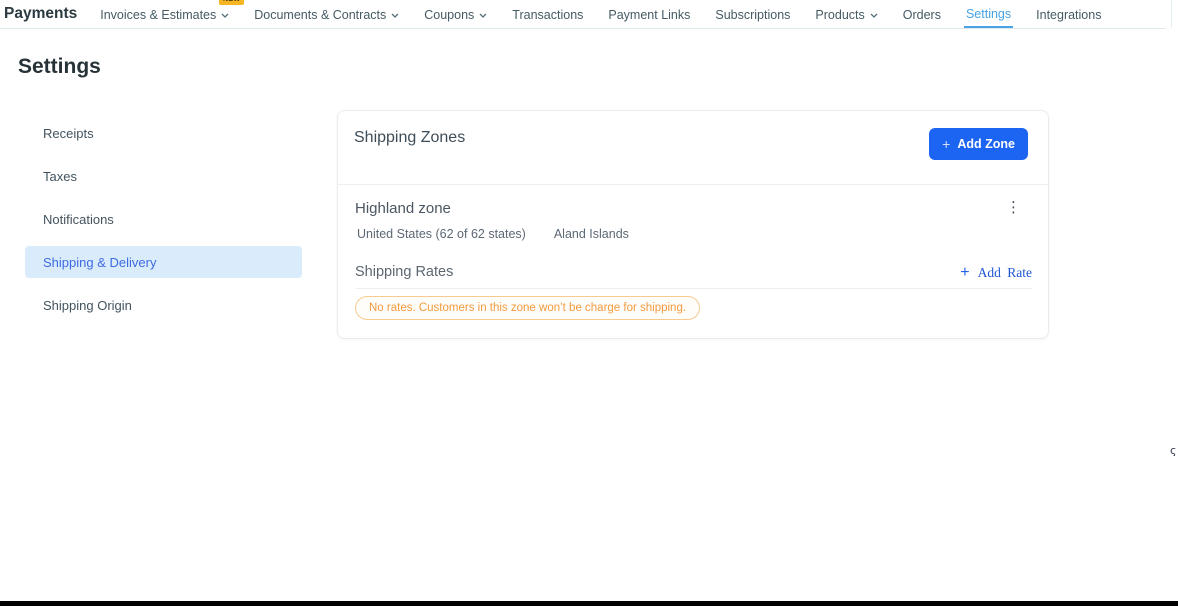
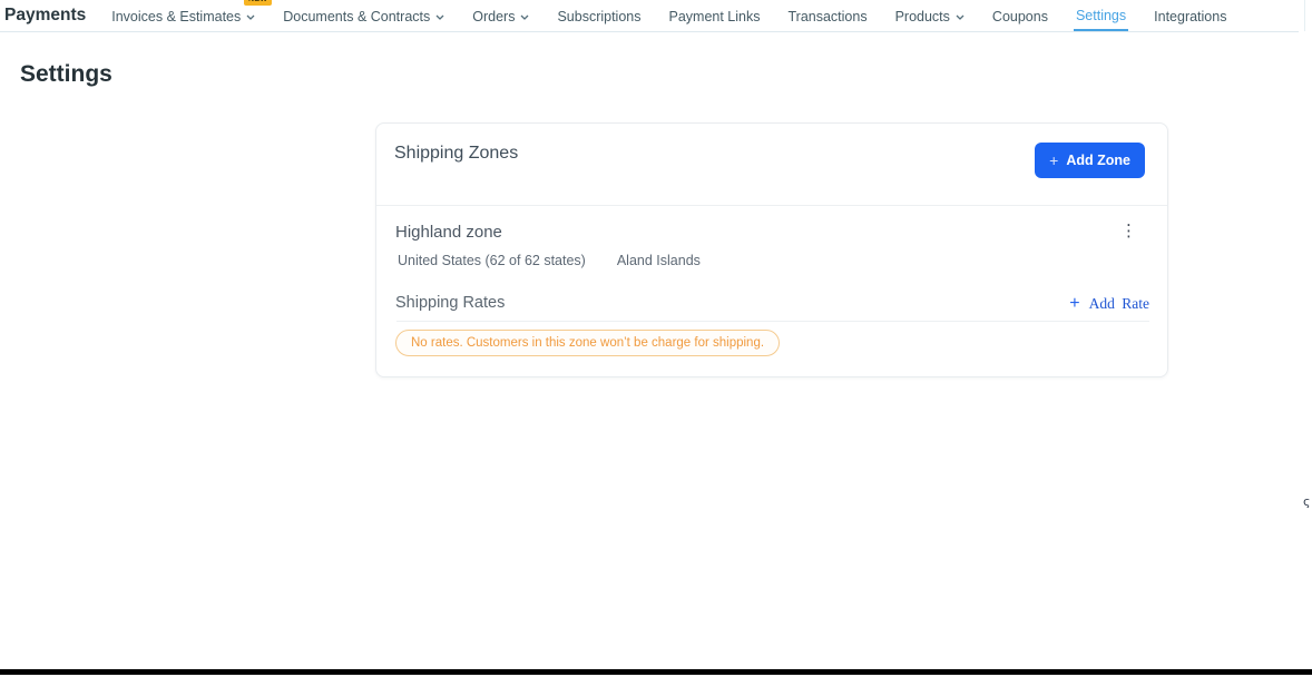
  Payments
  Invoices & Estimates
  Documents & Contracts
- Coupons
+ Orders
- Transactions
+ Subscriptions
  Payment Links
- Subscriptions
+ Transactions
  Products
- Orders
+ Coupons
  Settings
  Integrations
  Settings
- Receipts
- Taxes
- Notifications
- Shipping & Delivery
- Shipping Origin
  Shipping Zones
  +
  Add Zone
  Highland zone
  ⋮
  United States (62 of 62 states)
  Aland Islands
  Shipping Rates
  +
  Add Rate
  No rates. Customers in this zone won’t be charge for shipping.
  ς
